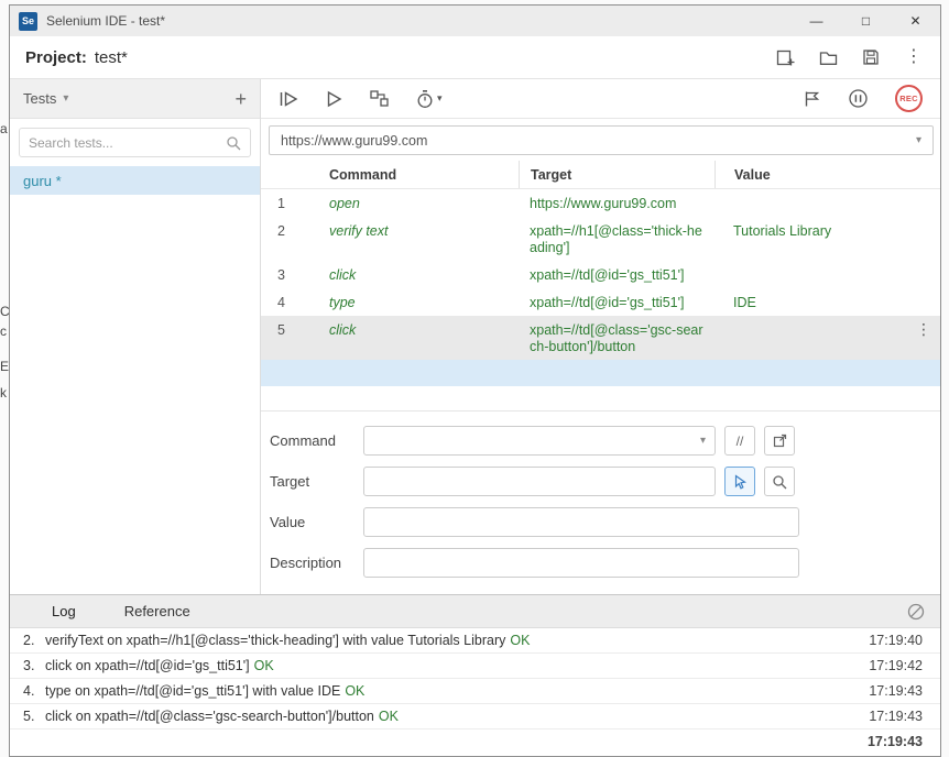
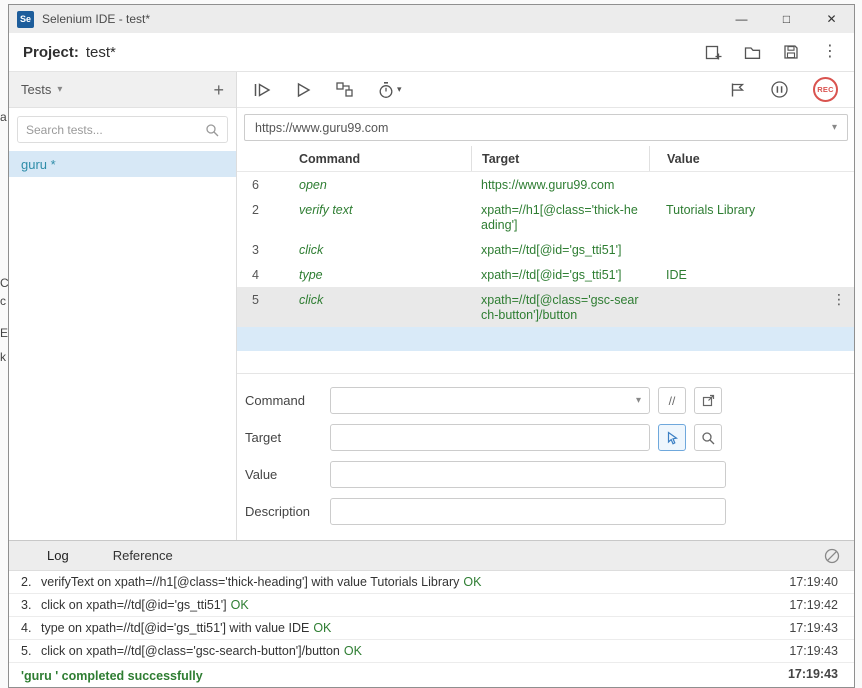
  a
  C
  c
  E
  k
  Se
  Selenium IDE - test*
  —
  □
  ✕
  Project:
  test*
  ⋮
  Tests
  ▾
  +
  Search tests...
  guru *
  ▾
  REC
  https://www.guru99.com
  ▾
  Command
  Target
  Value
- 1
+ 6
  open
  https://www.guru99.com
  2
  verify text
  xpath=//h1[@class='thick-heading']
  Tutorials Library
  3
  click
  xpath=//td[@id='gs_tti51']
  4
  type
  xpath=//td[@id='gs_tti51']
  IDE
  5
  click
  xpath=//td[@class='gsc-search-button']/button
  ⋮
  Command
  ▾
  //
  Target
  Value
  Description
  Log
  Reference
  2. verifyText on xpath=//h1[@class='thick-heading'] with value Tutorials Library OK
  17:19:40
  3. click on xpath=//td[@id='gs_tti51'] OK
  17:19:42
  4. type on xpath=//td[@id='gs_tti51'] with value IDE OK
  17:19:43
  5. click on xpath=//td[@class='gsc-search-button']/button OK
  17:19:43
+ 'guru ' completed successfully
  17:19:43
